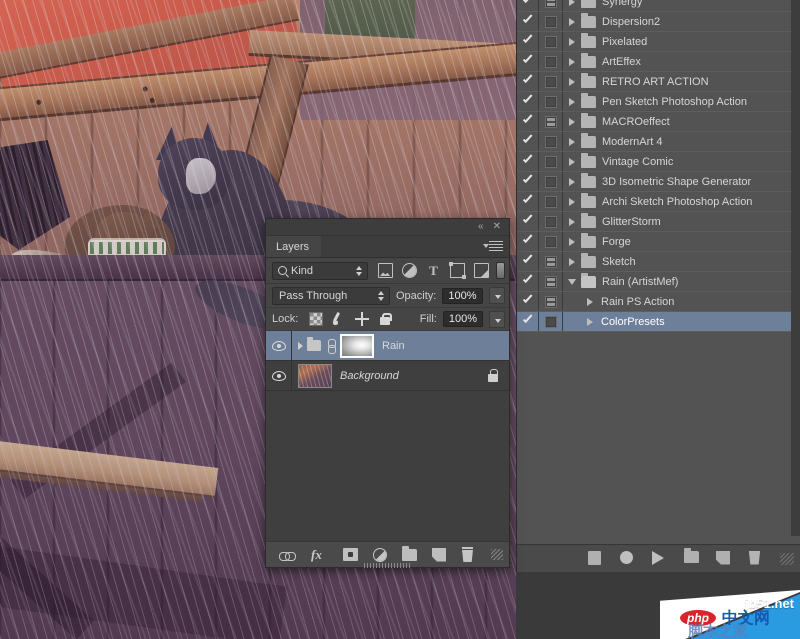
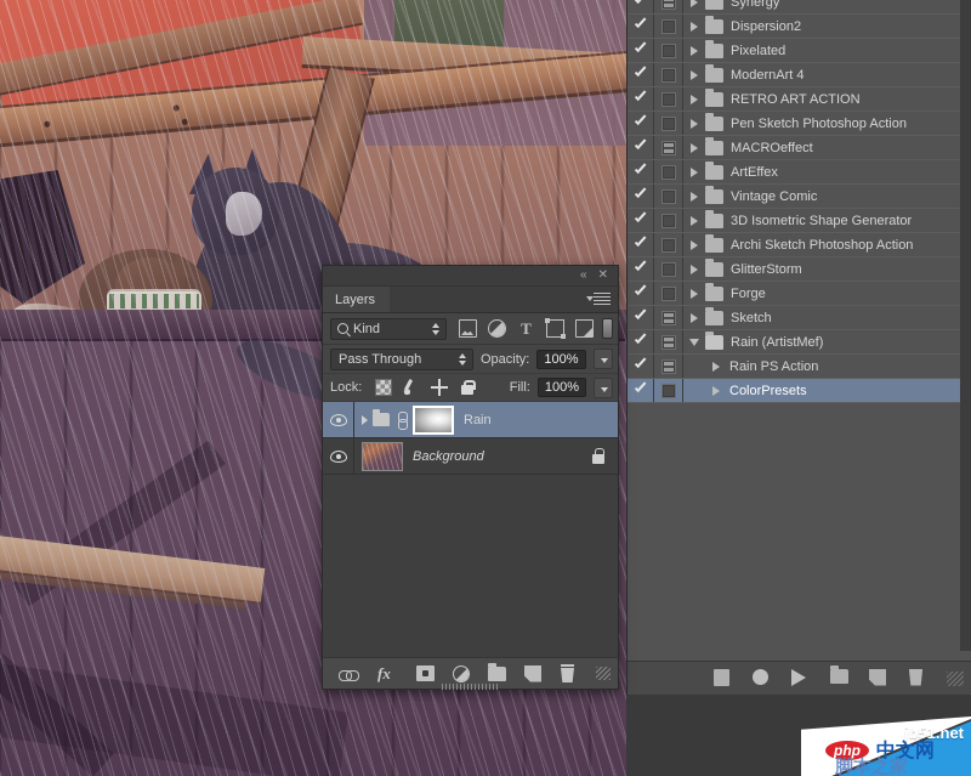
  Synergy
  Dispersion2
  Pixelated
- ArtEffex
+ ModernArt 4
  RETRO ART ACTION
  Pen Sketch Photoshop Action
  MACROeffect
- ModernArt 4
+ ArtEffex
  Vintage Comic
  3D Isometric Shape Generator
  Archi Sketch Photoshop Action
  GlitterStorm
  Forge
  Sketch
  Rain (ArtistMef)
  Rain PS Action
  ColorPresets
  «
  ✕
  Layers
  Kind
  T
  Pass Through
  Opacity:
  100%
  Lock:
  Fill:
  100%
  Rain
  Background
  fx
  jb51.net
  php
  中文网
  脚本之家
